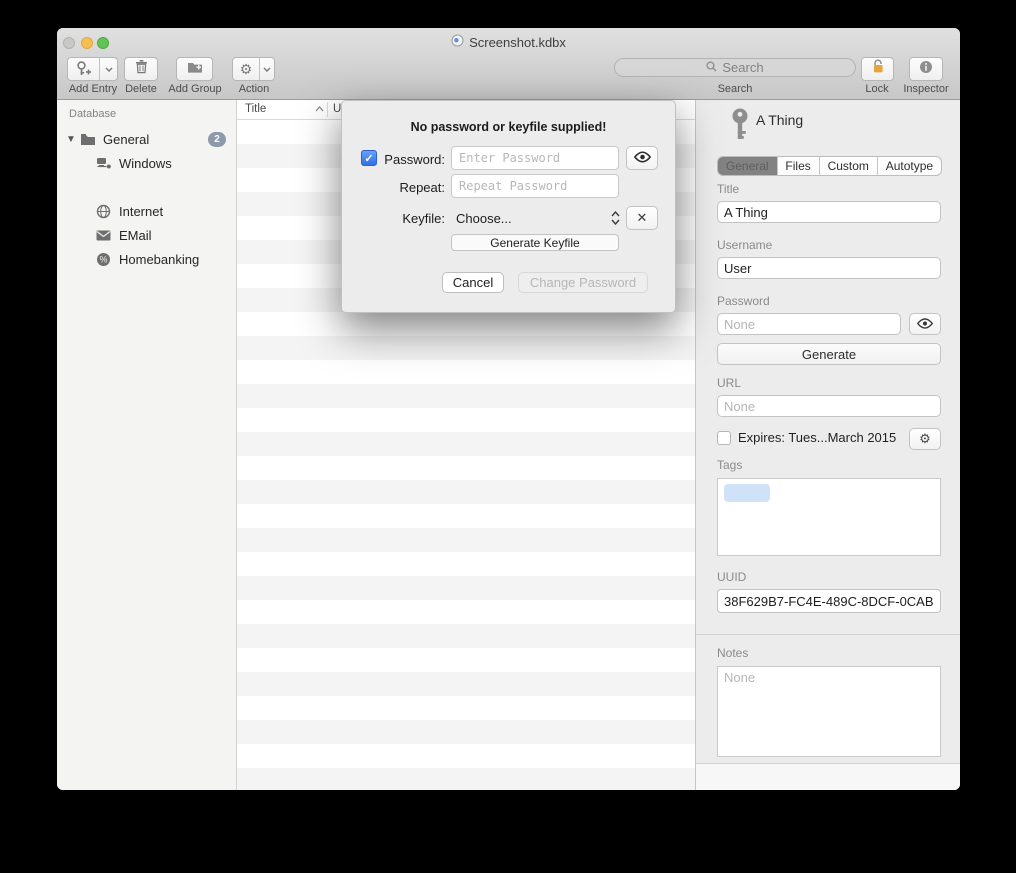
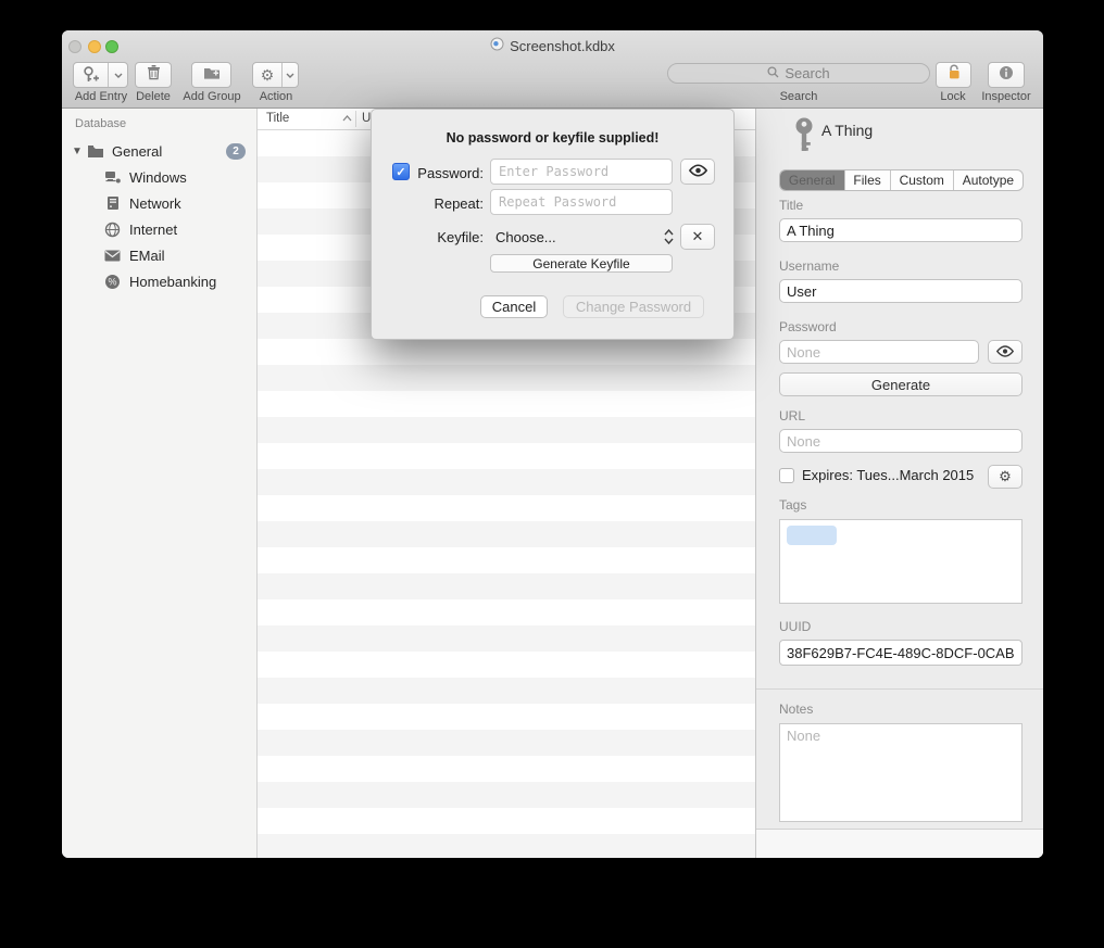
  Screenshot.kdbx
  Add Entry
  Delete
  Add Group
  ⚙
  Action
  Search
  Search
  Lock
  Inspector
  Database
  ▼
  General
  2
  Windows
+ Network
  Internet
  EMail
  %
  Homebanking
  Title
  A Thing
  General
  Files
  Custom
  Autotype
  Title
  A Thing
  Username
  User
  Password
  None
  Generate
  URL
  None
  Expires: Tues...March 2015
  ⚙
  Tags
  UUID
  38F629B7-FC4E-489C-8DCF-0CAB
  Notes
  None
  No password or keyfile supplied!
  ✓
  Password:
  Enter Password
  Repeat:
  Repeat Password
  Keyfile:
  Choose...
  ✕
  Generate Keyfile
  Cancel
  Change Password
